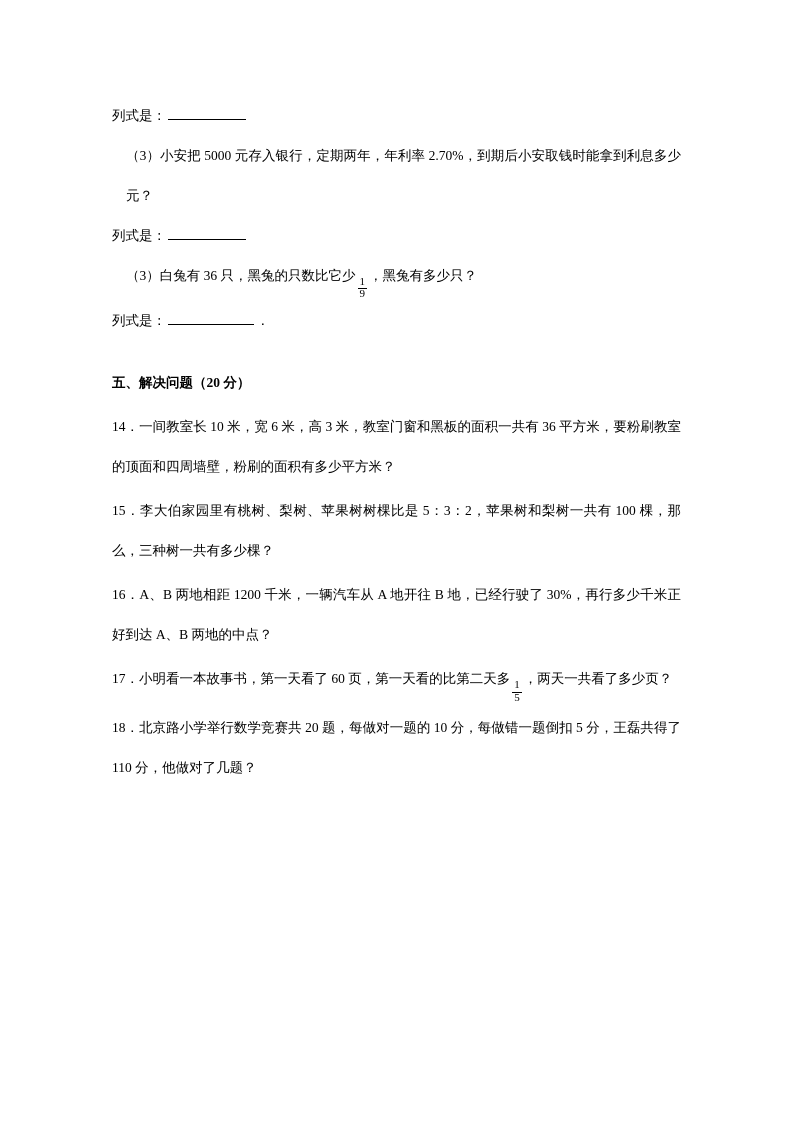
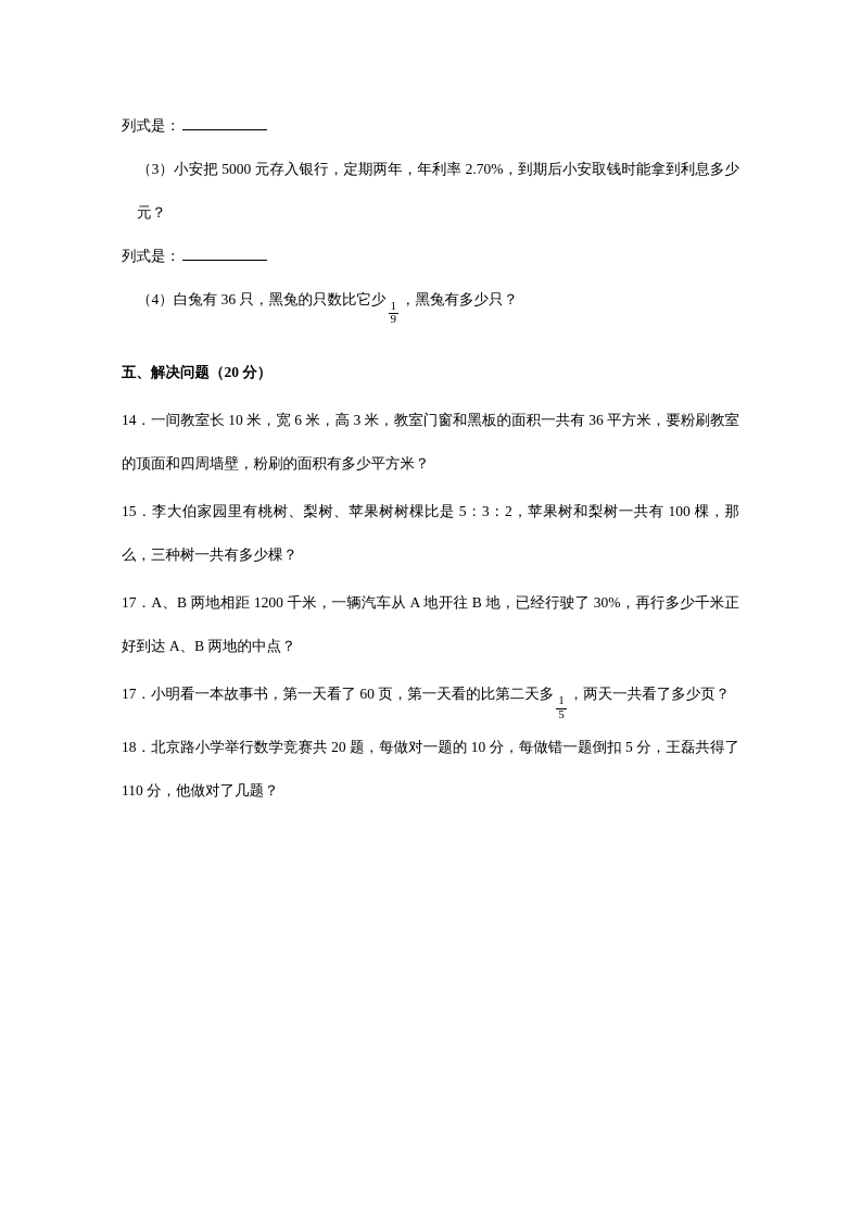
  列式是：
  （3）小安把 5000 元存入银行，定期两年，年利率 2.70%，到期后小安取钱时能拿到利息多少元？
  列式是：
- （3）白兔有 36 只，黑兔的只数比它少
+ （4）白兔有 36 只，黑兔的只数比它少
  1
  9
  ，黑兔有多少只？
- 列式是： ．
  五、解决问题（20 分）
  14．一间教室长 10 米，宽 6 米，高 3 米，教室门窗和黑板的面积一共有 36 平方米，要粉刷教室的顶面和四周墙壁，粉刷的面积有多少平方米？
  15．李大伯家园里有桃树、梨树、苹果树树棵比是 5：3：2，苹果树和梨树一共有 100 棵，那么，三种树一共有多少棵？
- 16．A、B 两地相距 1200 千米，一辆汽车从 A 地开往 B 地，已经行驶了 30%，再行多少千米正好到达 A、B 两地的中点？
+ 17．A、B 两地相距 1200 千米，一辆汽车从 A 地开往 B 地，已经行驶了 30%，再行多少千米正好到达 A、B 两地的中点？
  17．小明看一本故事书，第一天看了 60 页，第一天看的比第二天多
  1
  5
  ，两天一共看了多少页？
  18．北京路小学举行数学竞赛共 20 题，每做对一题的 10 分，每做错一题倒扣 5 分，王磊共得了 110 分，他做对了几题？
